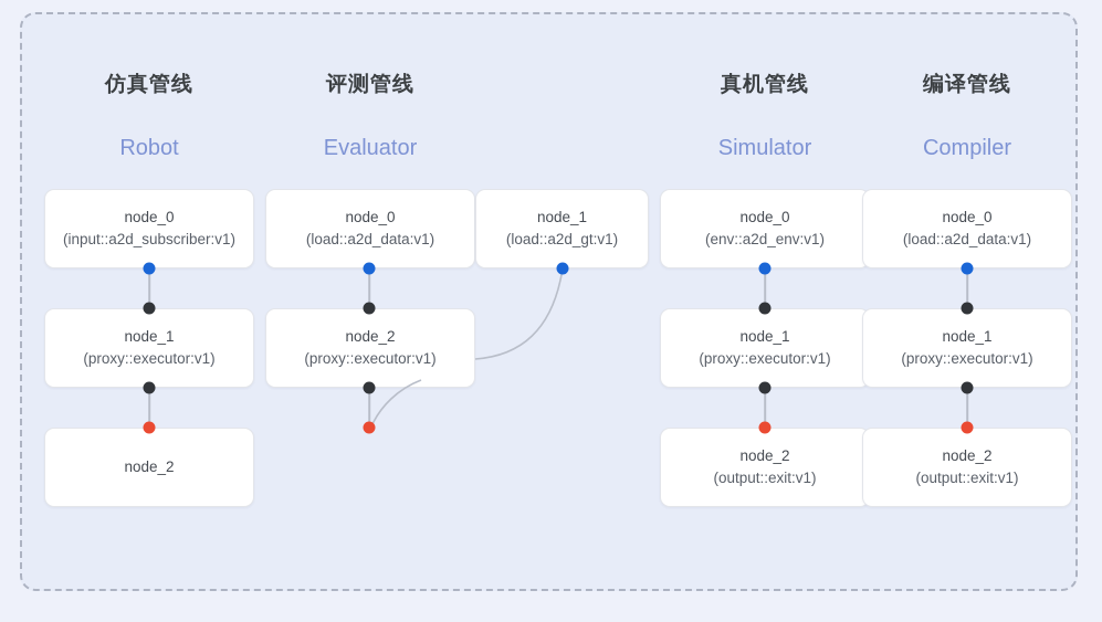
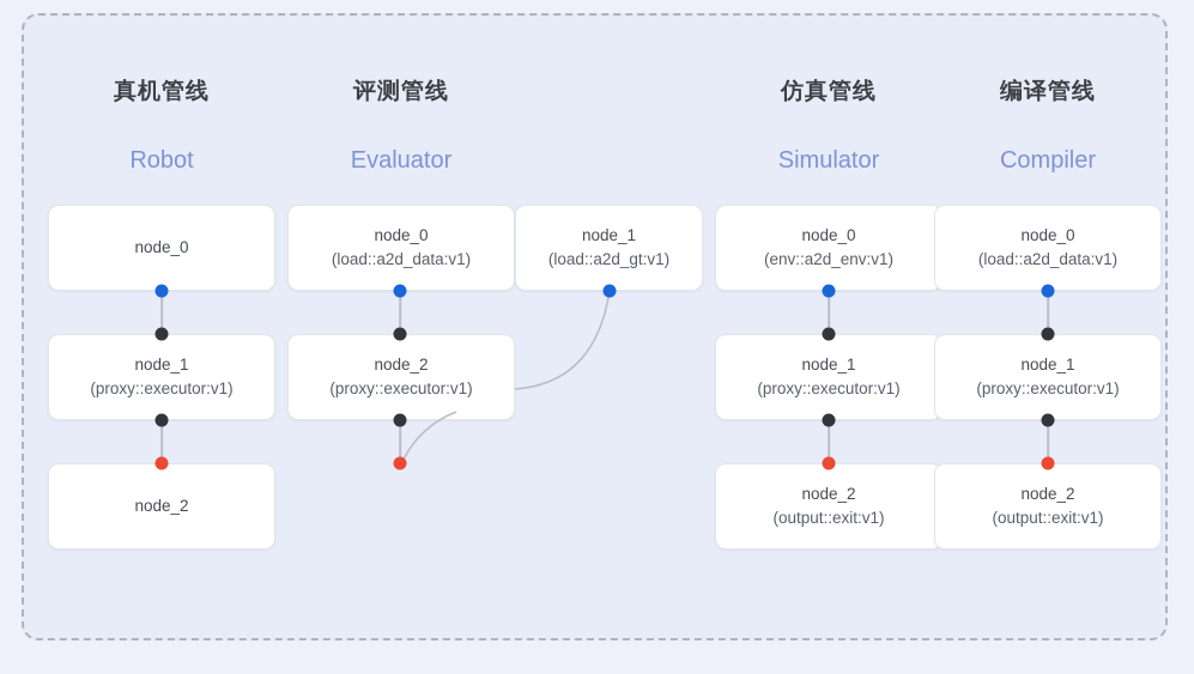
- 仿真管线
+ 真机管线
  Robot
  node_0
- (input::a2d_subscriber:v1)
  node_1
  (proxy::executor:v1)
  node_2
  评测管线
  Evaluator
  node_0
  (load::a2d_data:v1)
  node_2
  (proxy::executor:v1)
  node_1
  (load::a2d_gt:v1)
- 真机管线
+ 仿真管线
  Simulator
  node_0
  (env::a2d_env:v1)
  node_1
  (proxy::executor:v1)
  node_2
  (output::exit:v1)
  编译管线
  Compiler
  node_0
  (load::a2d_data:v1)
  node_1
  (proxy::executor:v1)
  node_2
  (output::exit:v1)
